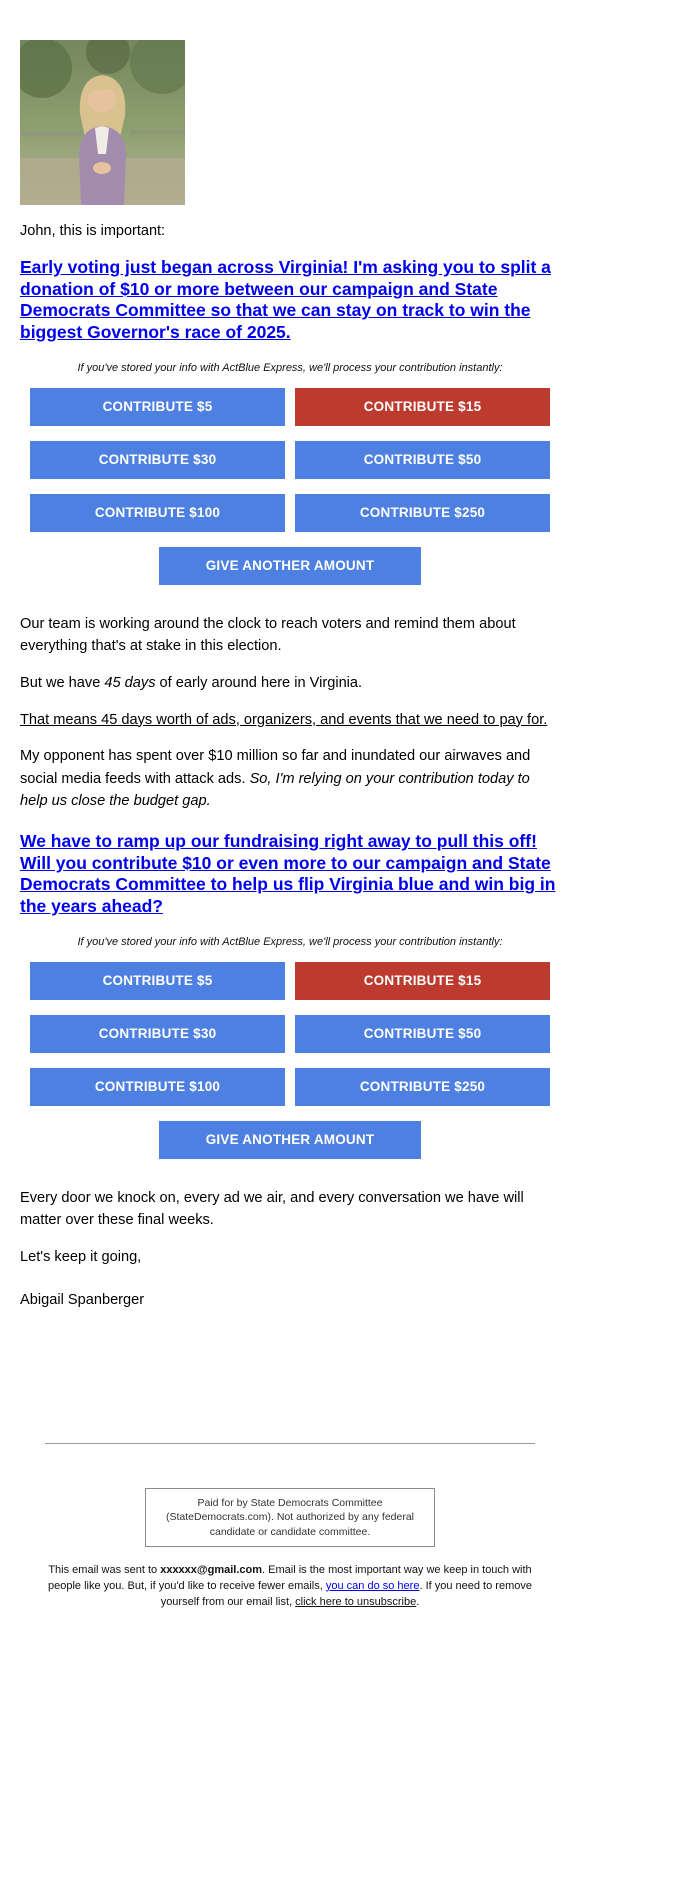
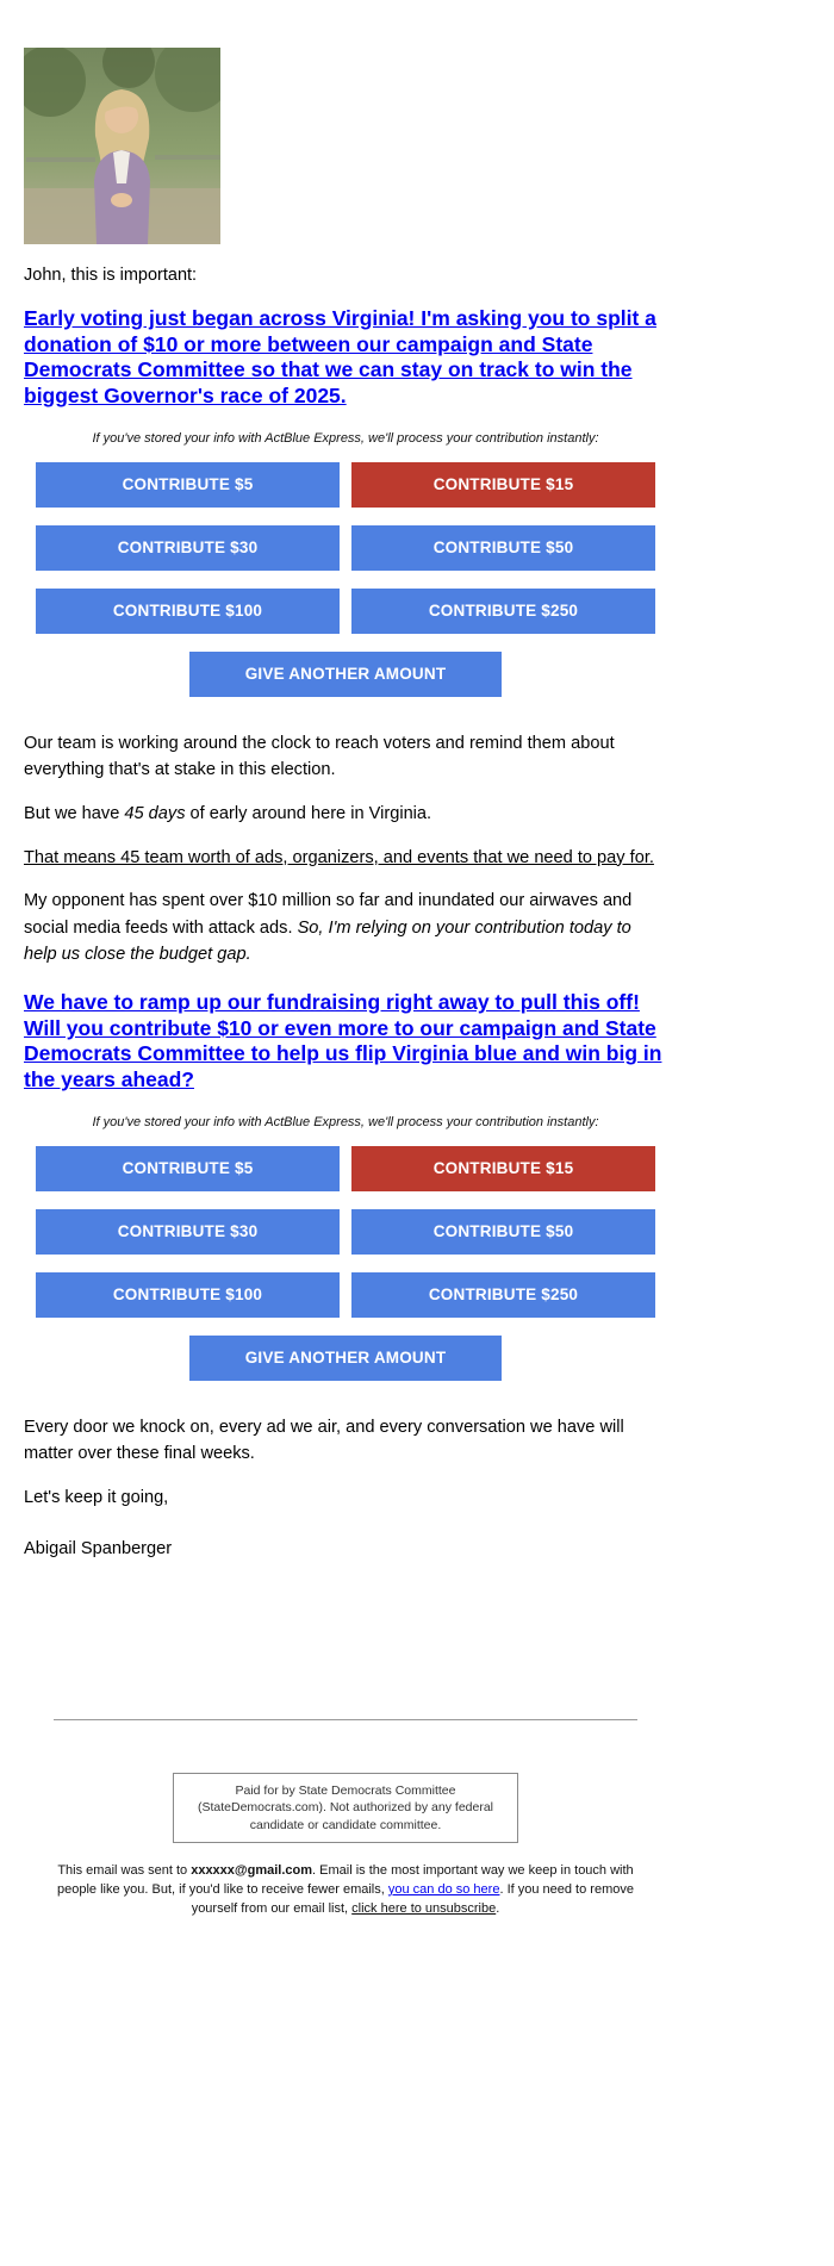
  John, this is important:
  Early voting just began across Virginia! I'm asking you to split a donation of $10 or more between our campaign and State Democrats Committee so that we can stay on track to win the biggest Governor's race of 2025.
  If you've stored your info with ActBlue Express, we'll process your contribution instantly:
  CONTRIBUTE $5
  CONTRIBUTE $15
  CONTRIBUTE $30
  CONTRIBUTE $50
  CONTRIBUTE $100
  CONTRIBUTE $250
  GIVE ANOTHER AMOUNT
  Our team is working around the clock to reach voters and remind them about everything that's at stake in this election.
  But we have 45 days of early around here in Virginia.
- That means 45 days worth of ads, organizers, and events that we need to pay for.
+ That means 45 team worth of ads, organizers, and events that we need to pay for.
  My opponent has spent over $10 million so far and inundated our airwaves and social media feeds with attack ads. So, I'm relying on your contribution today to help us close the budget gap.
  We have to ramp up our fundraising right away to pull this off! Will you contribute $10 or even more to our campaign and State Democrats Committee to help us flip Virginia blue and win big in the years ahead?
  If you've stored your info with ActBlue Express, we'll process your contribution instantly:
  CONTRIBUTE $5
  CONTRIBUTE $15
  CONTRIBUTE $30
  CONTRIBUTE $50
  CONTRIBUTE $100
  CONTRIBUTE $250
  GIVE ANOTHER AMOUNT
  Every door we knock on, every ad we air, and every conversation we have will matter over these final weeks.
  Let's keep it going,
  Abigail Spanberger
  Paid for by State Democrats Committee (StateDemocrats.com). Not authorized by any federal candidate or candidate committee.
  This email was sent to xxxxxx@gmail.com. Email is the most important way we keep in touch with people like you. But, if you'd like to receive fewer emails, you can do so here. If you need to remove yourself from our email list, click here to unsubscribe.
